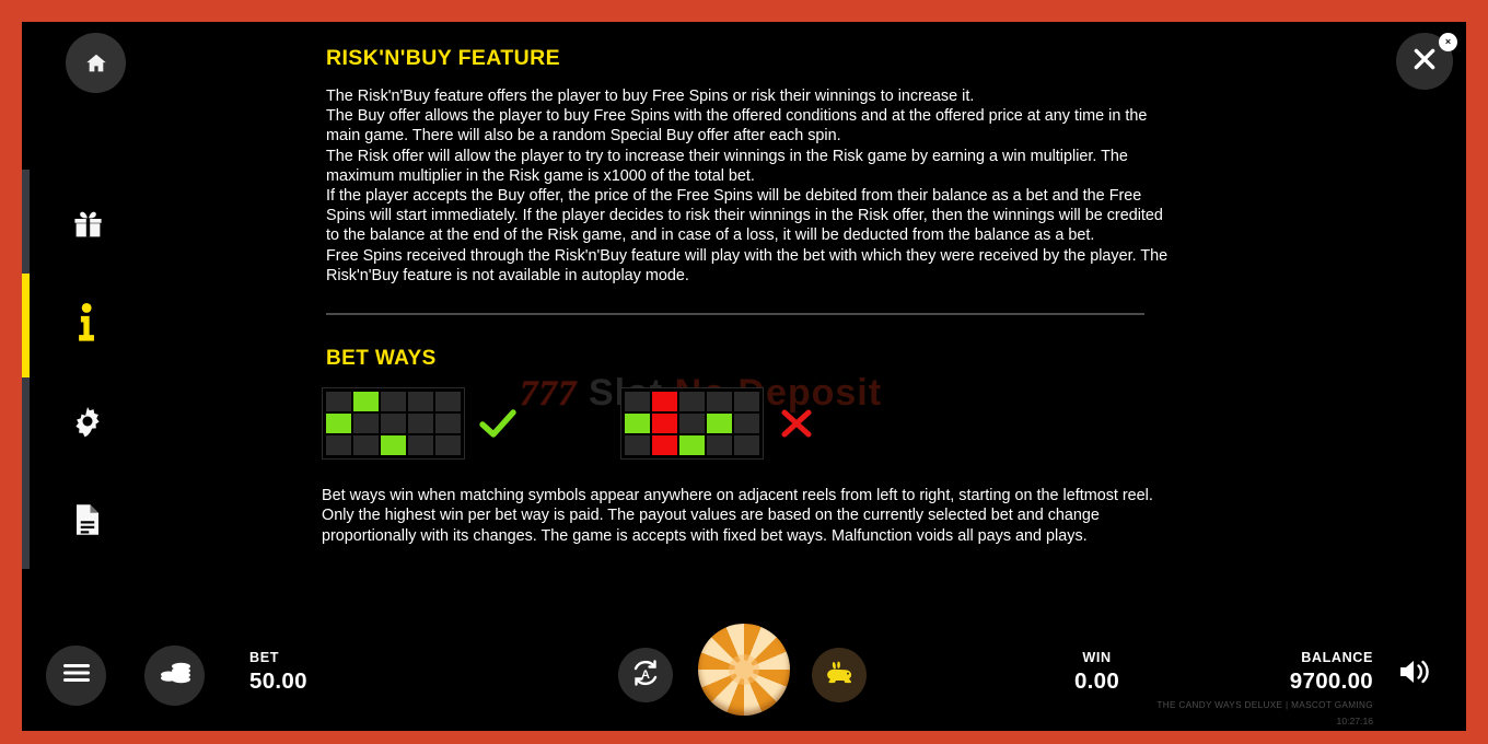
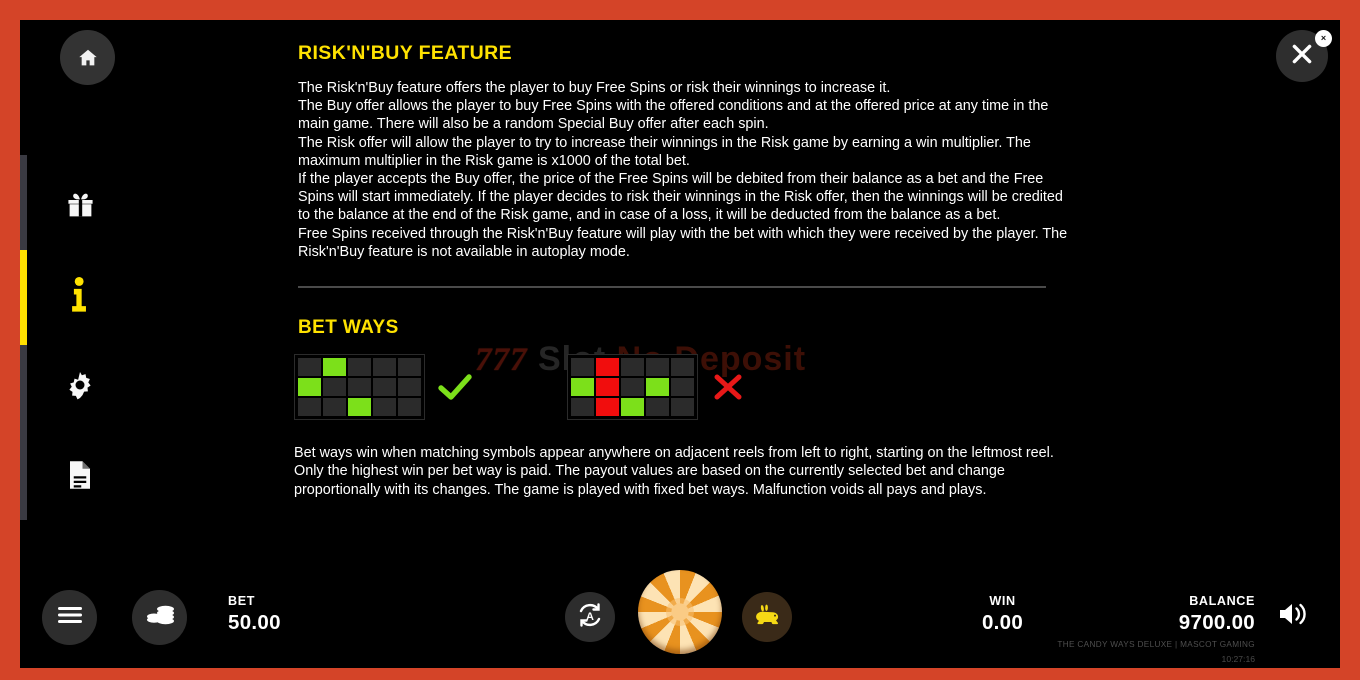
  ×
  RISK'N'BUY FEATURE
  The Risk'n'Buy feature offers the player to buy Free Spins or risk their winnings to increase it.
  The Buy offer allows the player to buy Free Spins with the offered conditions and at the offered price at any time in the main game. There will also be a random Special Buy offer after each spin.
  The Risk offer will allow the player to try to increase their winnings in the Risk game by earning a win multiplier. The maximum multiplier in the Risk game is x1000 of the total bet.
  If the player accepts the Buy offer, the price of the Free Spins will be debited from their balance as a bet and the Free Spins will start immediately. If the player decides to risk their winnings in the Risk offer, then the winnings will be credited to the balance at the end of the Risk game, and in case of a loss, it will be deducted from the balance as a bet.
  Free Spins received through the Risk'n'Buy feature will play with the bet with which they were received by the player. The Risk'n'Buy feature is not available in autoplay mode.
  BET WAYS
- Bet ways win when matching symbols appear anywhere on adjacent reels from left to right, starting on the leftmost reel. Only the highest win per bet way is paid. The payout values are based on the currently selected bet and change proportionally with its changes. The game is accepts with fixed bet ways. Malfunction voids all pays and plays.
+ Bet ways win when matching symbols appear anywhere on adjacent reels from left to right, starting on the leftmost reel. Only the highest win per bet way is paid. The payout values are based on the currently selected bet and change proportionally with its changes. The game is played with fixed bet ways. Malfunction voids all pays and plays.
  BET
  50.00
  A
  WIN
  0.00
  BALANCE
  9700.00
  THE CANDY WAYS DELUXE | MASCOT GAMING
  10:27:16
